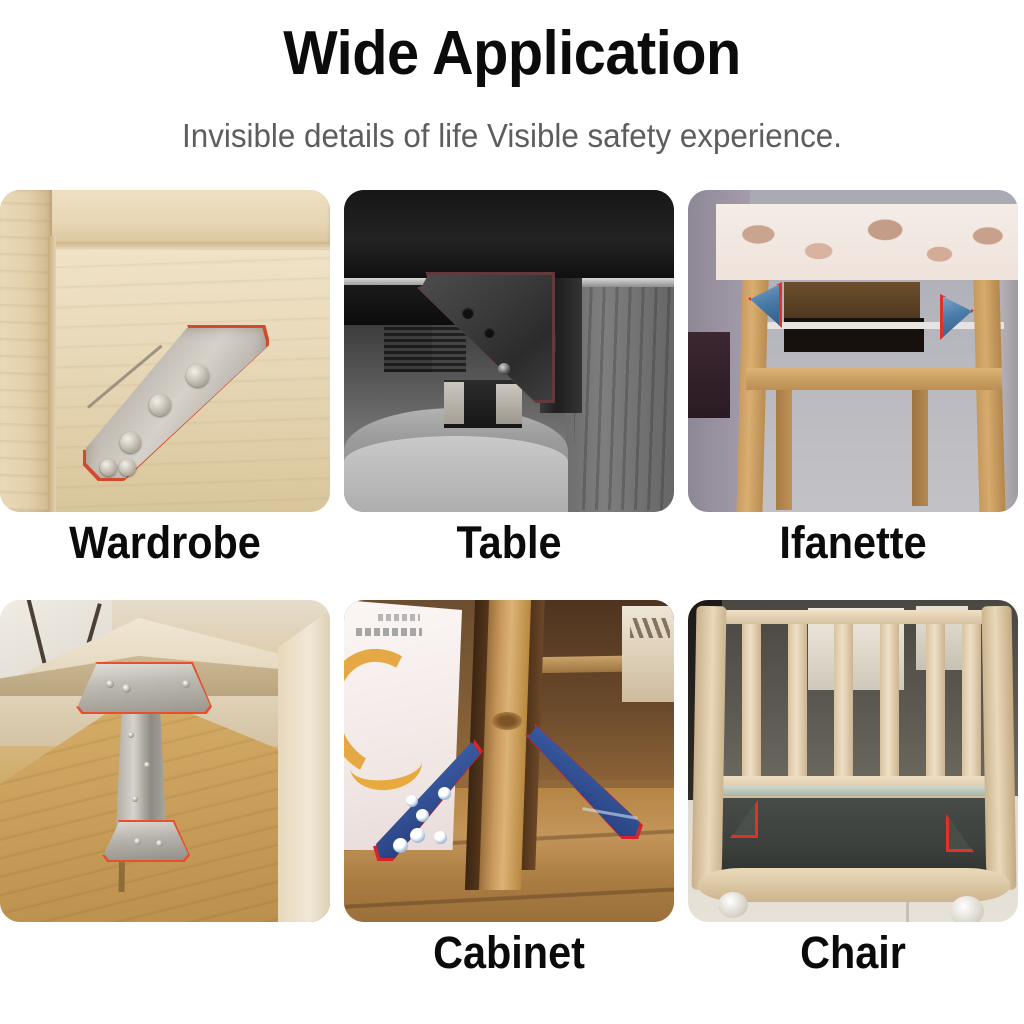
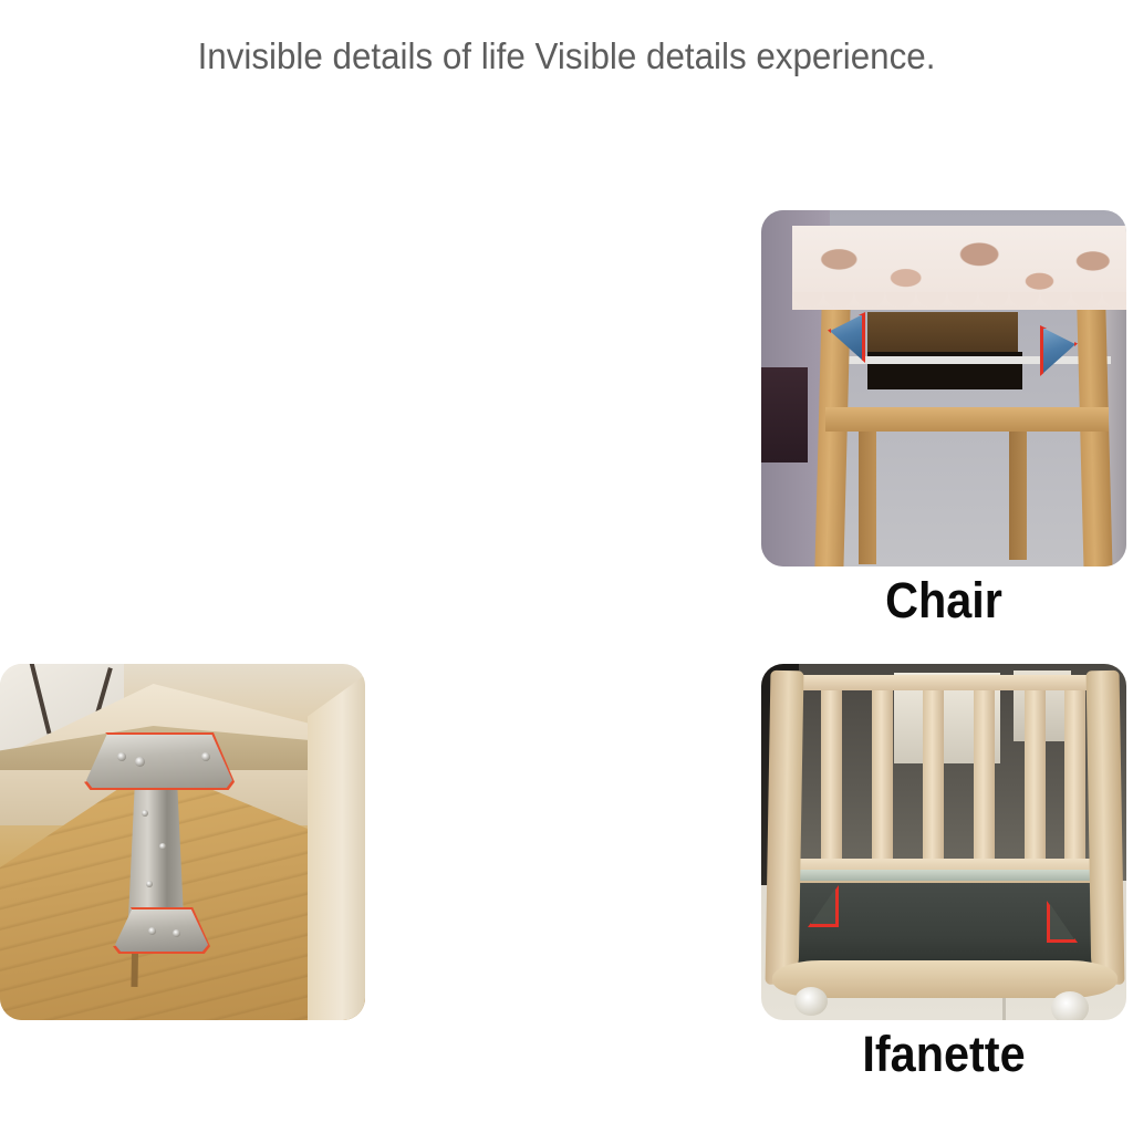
- Wide Application
- Invisible details of life Visible safety experience.
+ Invisible details of life Visible details experience.
- Wardrobe
- Table
- Ifanette
+ Chair
- Cabinet
- Chair
+ Ifanette
